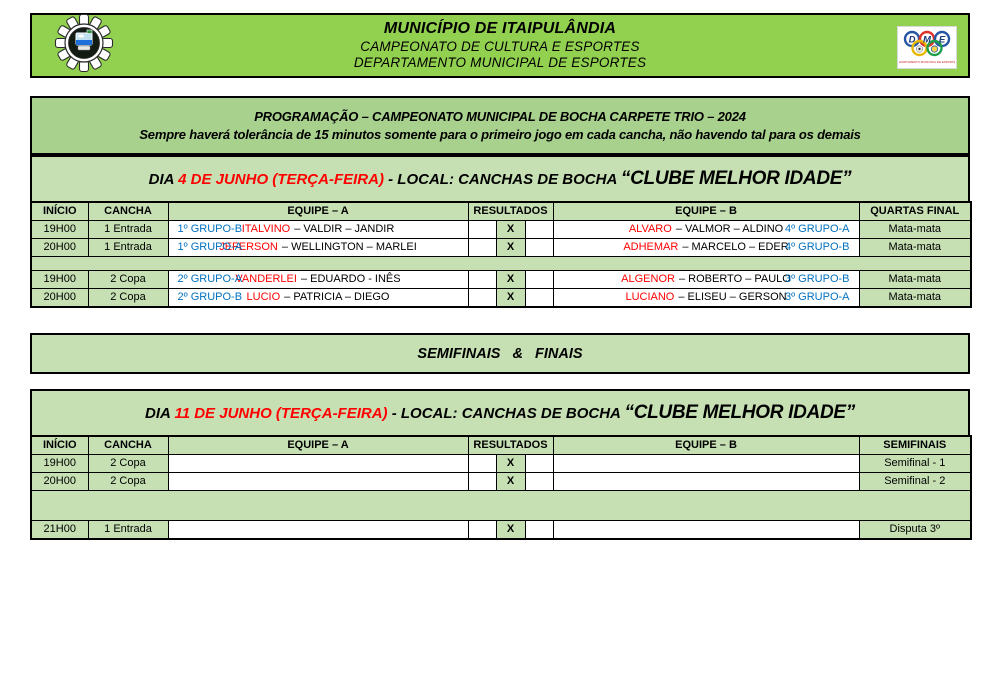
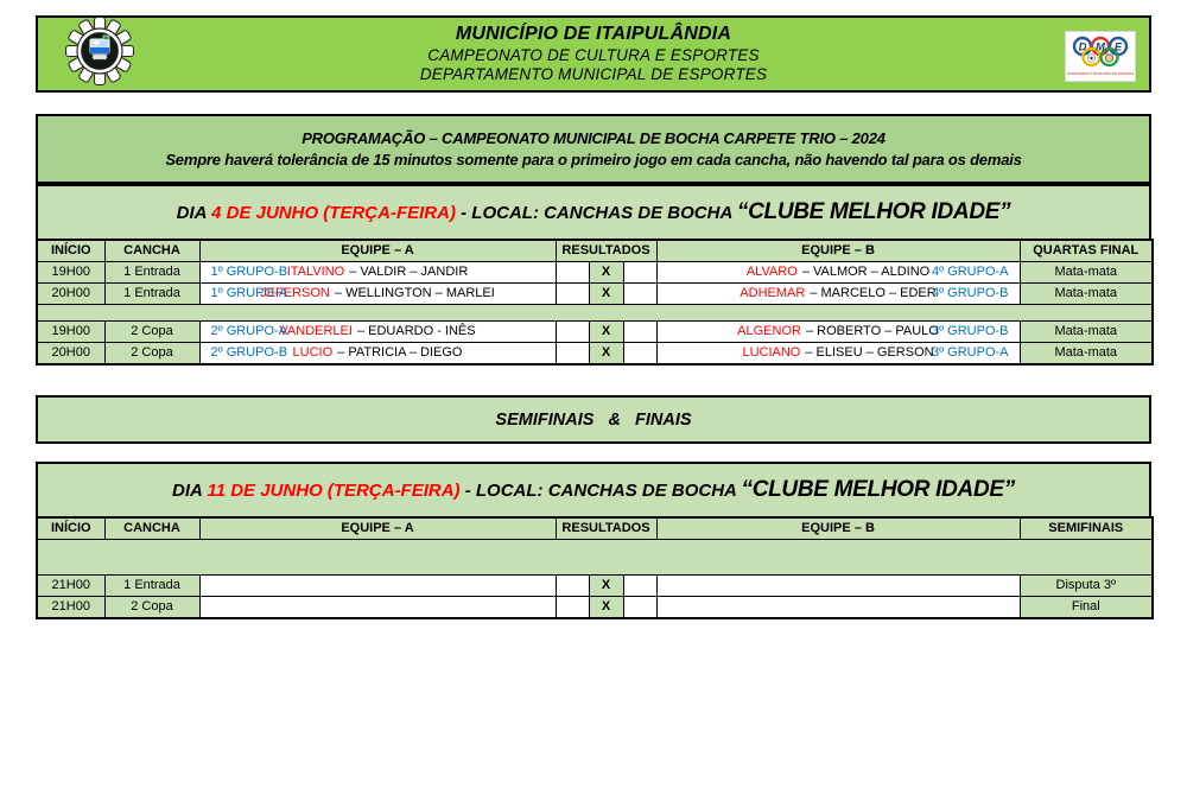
  MUNICÍPIO DE ITAIPULÂNDIA
  CAMPEONATO DE CULTURA E ESPORTES
  DEPARTAMENTO MUNICIPAL DE ESPORTES
  D
  M
  E
  PROGRAMAÇÃO – CAMPEONATO MUNICIPAL DE BOCHA CARPETE TRIO – 2024
  Sempre haverá tolerância de 15 minutos somente para o primeiro jogo em cada cancha, não havendo tal para os demais
  DIA
  4 DE JUNHO (TERÇA-FEIRA)
  - LOCAL: CANCHAS DE BOCHA
  “CLUBE MELHOR IDADE”
  INÍCIO	CANCHA	EQUIPE – A	RESULTADOS	EQUIPE – B	QUARTAS FINAL
  19H00	1 Entrada	1º GRUPO-BITALVINO – VALDIR – JANDIR		X		ALVARO – VALMOR – ALDINO 4º GRUPO-A	Mata-mata
  20H00	1 Entrada	1º GRUPO-AJEFERSON – WELLINGTON – MARLEI		X		ADHEMAR – MARCELO – EDER4º GRUPO-B	Mata-mata
  19H00	2 Copa	2º GRUPO-AVANDERLEI – EDUARDO - INÊS		X		ALGENOR – ROBERTO – PAULO3º GRUPO-B	Mata-mata
  20H00	2 Copa	2º GRUPO-B LUCIO – PATRICIA – DIEGO		X		LUCIANO – ELISEU – GERSON3º GRUPO-A	Mata-mata
  SEMIFINAIS & FINAIS
  DIA
  11 DE JUNHO (TERÇA-FEIRA)
  - LOCAL: CANCHAS DE BOCHA
  “CLUBE MELHOR IDADE”
  INÍCIO	CANCHA	EQUIPE – A	RESULTADOS	EQUIPE – B	SEMIFINAIS
- 19H00	2 Copa			X			Semifinal - 1
- 20H00	2 Copa			X			Semifinal - 2
  21H00	1 Entrada			X			Disputa 3º
+ 21H00	2 Copa			X			Final
